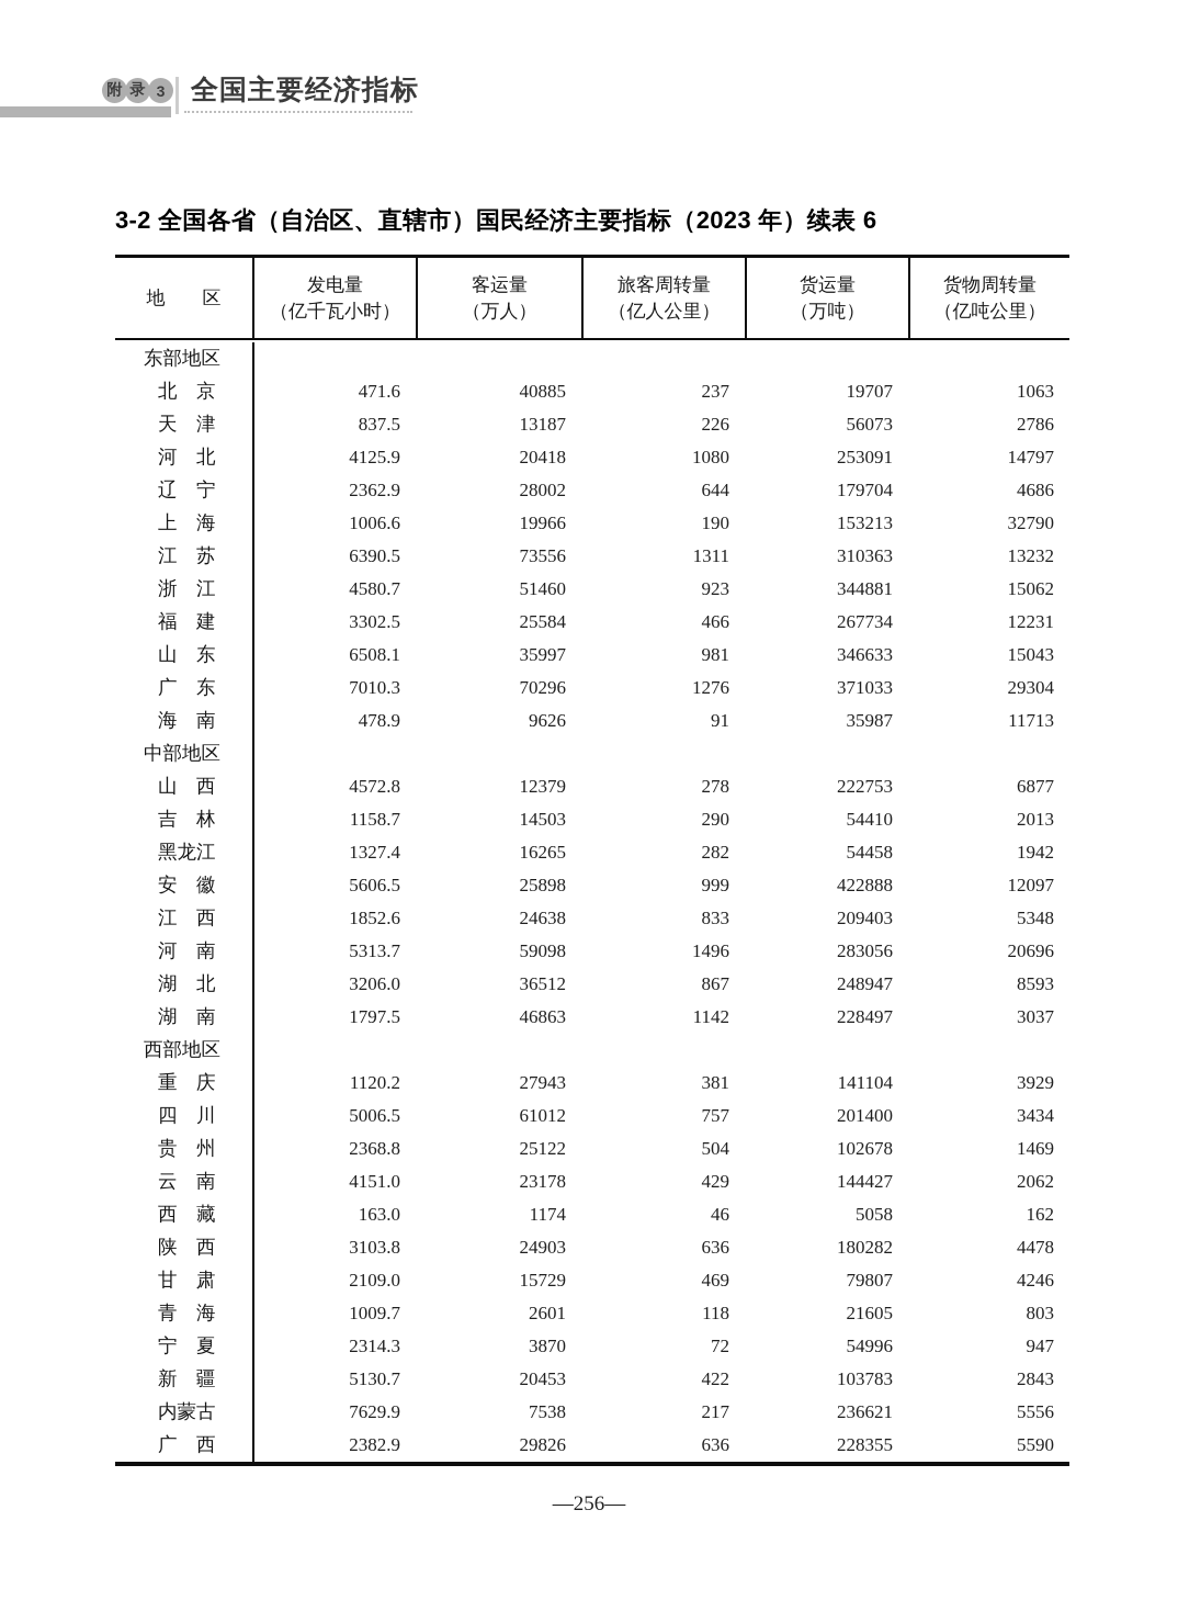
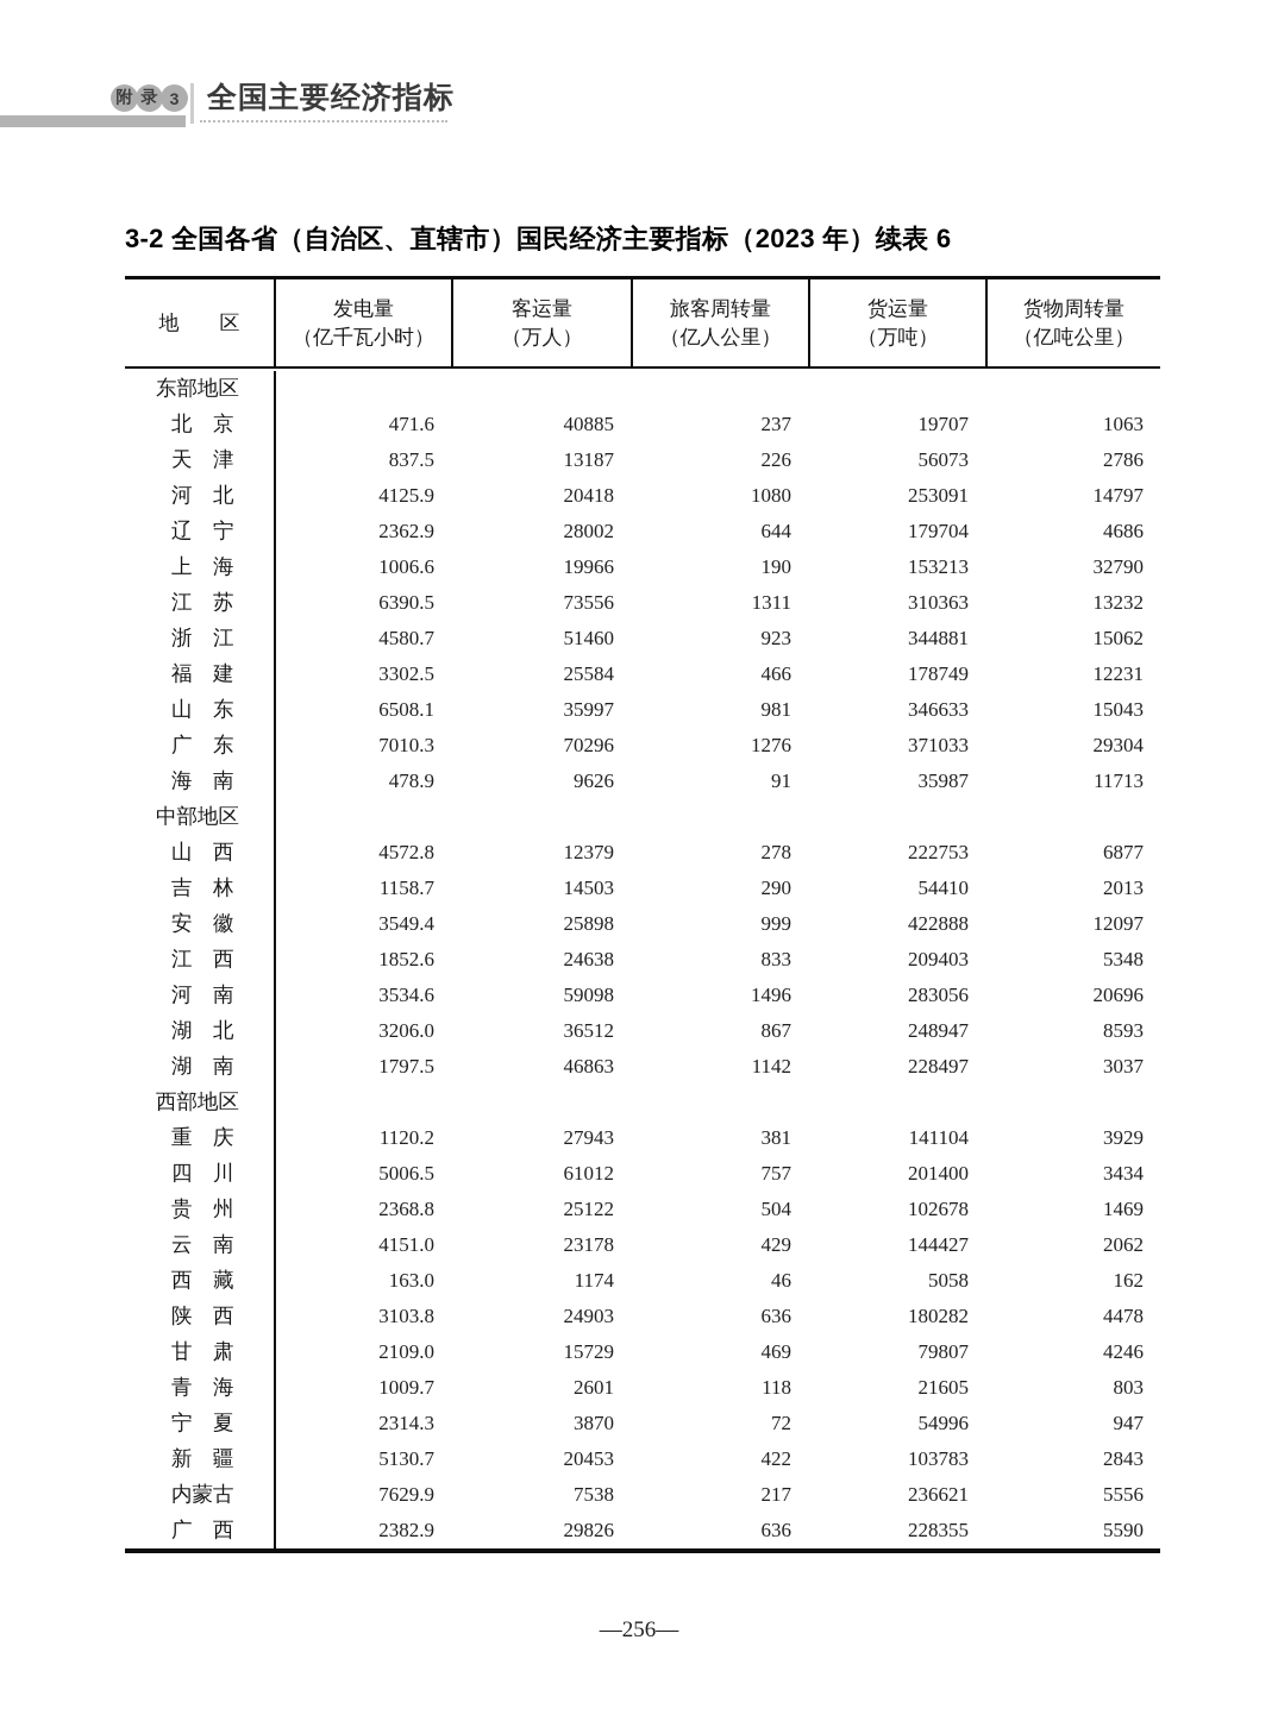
  附
  录
  3
  全国主要经济指标
  3-2 全国各省（自治区、直辖市）国民经济主要指标（2023 年）续表 6
  地 区
  发电量
  （亿千瓦小时）
  客运量
  （万人）
  旅客周转量
  （亿人公里）
  货运量
  （万吨）
  货物周转量
  （亿吨公里）
  东部地区
  北 京
  471.6
  40885
  237
  19707
  1063
  天 津
  837.5
  13187
  226
  56073
  2786
  河 北
  4125.9
  20418
  1080
  253091
  14797
  辽 宁
  2362.9
  28002
  644
  179704
  4686
  上 海
  1006.6
  19966
  190
  153213
  32790
  江 苏
  6390.5
  73556
  1311
  310363
  13232
  浙 江
  4580.7
  51460
  923
  344881
  15062
  福 建
  3302.5
  25584
  466
- 267734
+ 178749
  12231
  山 东
  6508.1
  35997
  981
  346633
  15043
  广 东
  7010.3
  70296
  1276
  371033
  29304
  海 南
  478.9
  9626
  91
  35987
  11713
  中部地区
  山 西
  4572.8
  12379
  278
  222753
  6877
  吉 林
  1158.7
  14503
  290
  54410
  2013
- 黑龙江
- 1327.4
- 16265
- 282
- 54458
- 1942
  安 徽
- 5606.5
+ 3549.4
  25898
  999
  422888
  12097
  江 西
  1852.6
  24638
  833
  209403
  5348
  河 南
- 5313.7
+ 3534.6
  59098
  1496
  283056
  20696
  湖 北
  3206.0
  36512
  867
  248947
  8593
  湖 南
  1797.5
  46863
  1142
  228497
  3037
  西部地区
  重 庆
  1120.2
  27943
  381
  141104
  3929
  四 川
  5006.5
  61012
  757
  201400
  3434
  贵 州
  2368.8
  25122
  504
  102678
  1469
  云 南
  4151.0
  23178
  429
  144427
  2062
  西 藏
  163.0
  1174
  46
  5058
  162
  陕 西
  3103.8
  24903
  636
  180282
  4478
  甘 肃
  2109.0
  15729
  469
  79807
  4246
  青 海
  1009.7
  2601
  118
  21605
  803
  宁 夏
  2314.3
  3870
  72
  54996
  947
  新 疆
  5130.7
  20453
  422
  103783
  2843
  内蒙古
  7629.9
  7538
  217
  236621
  5556
  广 西
  2382.9
  29826
  636
  228355
  5590
  —256—
